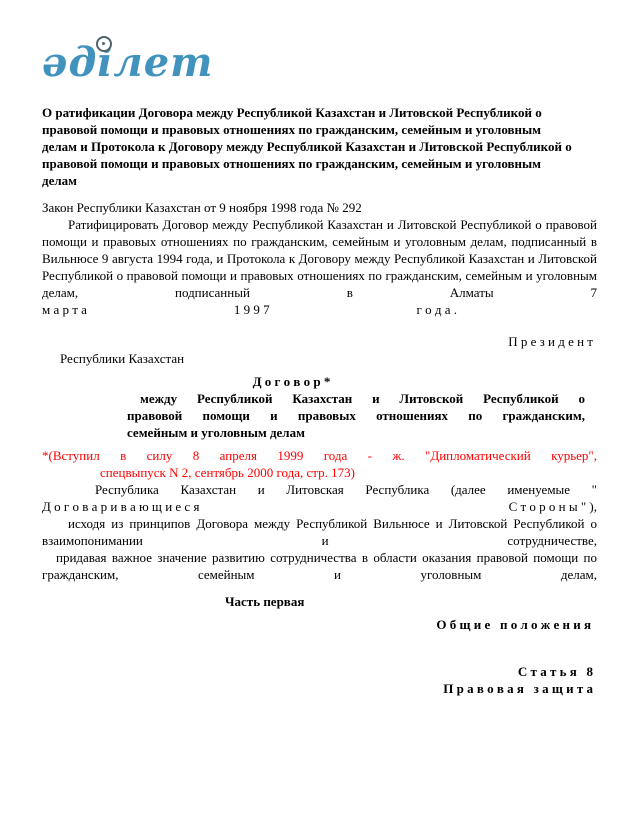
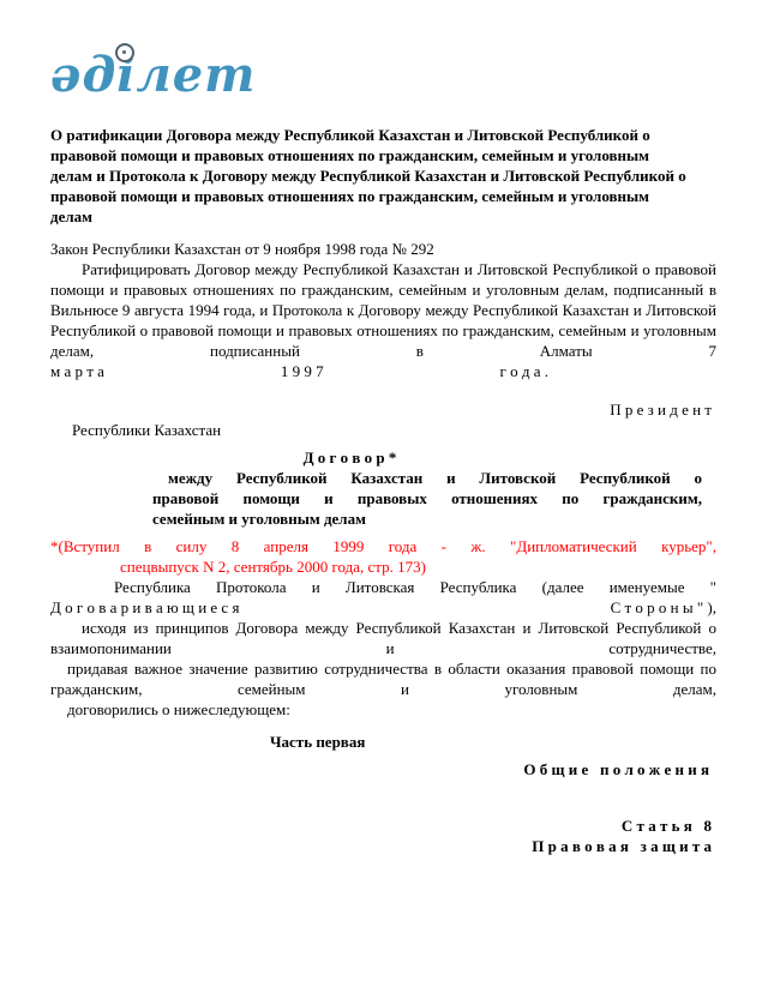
  әділет
  О ратификации Договора между Республикой Казахстан и Литовской Республикой о правовой помощи и правовых отношениях по гражданским, семейным и уголовным делам и Протокола к Договору между Республикой Казахстан и Литовской Республикой о правовой помощи и правовых отношениях по гражданским, семейным и уголовным делам
  Закон Республики Казахстан от 9 ноября 1998 года № 292
  Ратифицировать Договор между Республикой Казахстан и Литовской Республикой о правовой помощи и правовых отношениях по гражданским, семейным и уголовным делам, подписанный в Вильнюсе 9 августа 1994 года, и Протокола к Договору между Республикой Казахстан и Литовской Республикой о правовой помощи и правовых отношениях по гражданским, семейным и уголовным делам, подписанный в Алматы 7
  м а р т а
  1 9 9 7
  г о д а .
  П р е з и д е н т
  Республики Казахстан
  Д о г о в о р *
  между Республикой Казахстан и Литовской Республикой о
  правовой помощи и правовых отношениях по гражданским,
  семейным и уголовным делам
  *(Вступил в силу 8 апреля 1999 года - ж. "Дипломатический курьер",
  спецвыпуск N 2, сентябрь 2000 года, стр. 173)
- Республика Казахстан и Литовская Республика (далее именуемые "
+ Республика Протокола и Литовская Республика (далее именуемые "
  Д о г о в а р и в а ю щ и е с я
  С т о р о н ы " ),
- исходя из принципов Договора между Республикой Вильнюсе и Литовской Республикой о взаимопонимании и сотрудничестве,
+ исходя из принципов Договора между Республикой Казахстан и Литовской Республикой о взаимопонимании и сотрудничестве,
  придавая важное значение развитию сотрудничества в области оказания правовой помощи по гражданским, семейным и уголовным делам,
+ договорились о нижеследующем:
  Часть первая
  О б щ и е п о л о ж е н и я
  С т а т ь я 8
  П р а в о в а я з а щ и т а
